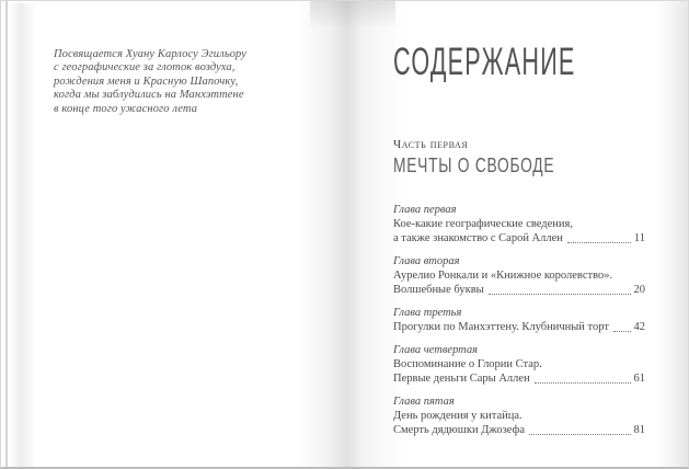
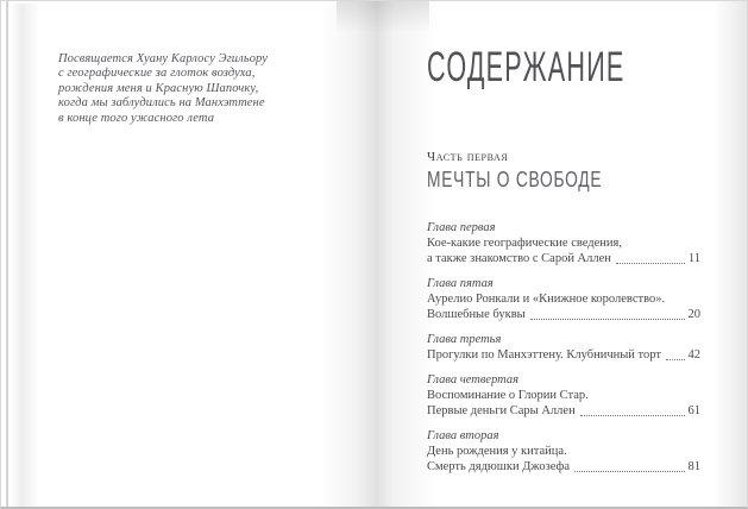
  Посвящается Хуану Карлосу Эгильору
  с географические за глоток воздуха,
  рождения меня и Красную Шапочку,
  когда мы заблудились на Манхэттене
  в конце того ужасного лета
  СОДЕРЖАНИЕ
  Часть первая
  МЕЧТЫ О СВОБОДЕ
  Глава первая
  Кое-какие географические сведения,
  а также знакомство с Сарой Аллен
  11
- Глава вторая
+ Глава пятая
  Аурелио Ронкали и «Книжное королевство».
  Волшебные буквы
  20
  Глава третья
  Прогулки по Манхэттену. Клубничный торт
  42
  Глава четвертая
  Воспоминание о Глории Стар.
  Первые деньги Сары Аллен
  61
- Глава пятая
+ Глава вторая
  День рождения у китайца.
  Смерть дядюшки Джозефа
  81
